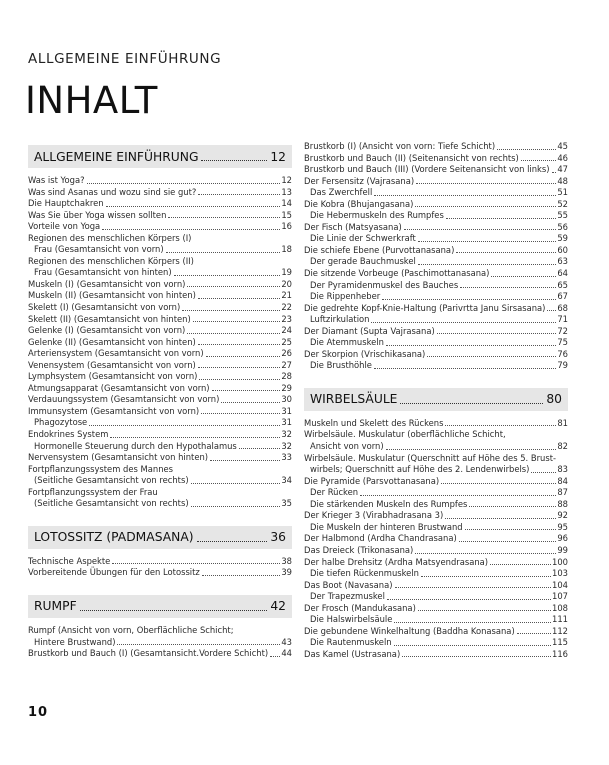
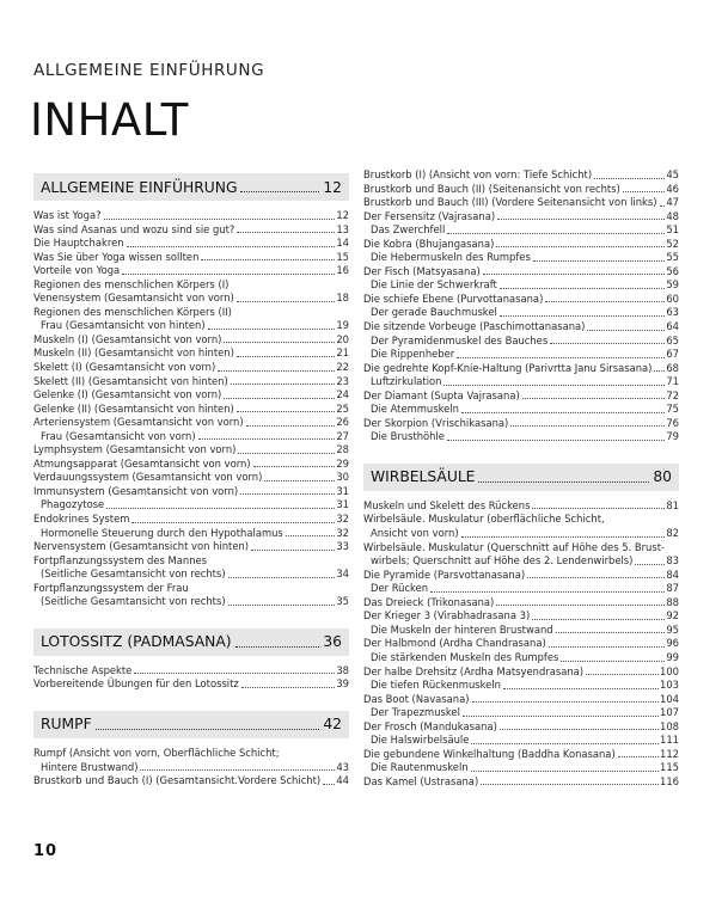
  ALLGEMEINE EINFÜHRUNG
  INHALT
  ALLGEMEINE EINFÜHRUNG
  12
  Was ist Yoga?
  12
  Was sind Asanas und wozu sind sie gut?
  13
  Die Hauptchakren
  14
  Was Sie über Yoga wissen sollten
  15
  Vorteile von Yoga
  16
  Regionen des menschlichen Körpers (I)
- Frau (Gesamtansicht von vorn)
+ Venensystem (Gesamtansicht von vorn)
  18
  Regionen des menschlichen Körpers (II)
  Frau (Gesamtansicht von hinten)
  19
  Muskeln (I) (Gesamtansicht von vorn)
  20
  Muskeln (II) (Gesamtansicht von hinten)
  21
  Skelett (I) (Gesamtansicht von vorn)
  22
  Skelett (II) (Gesamtansicht von hinten)
  23
  Gelenke (I) (Gesamtansicht von vorn)
  24
  Gelenke (II) (Gesamtansicht von hinten)
  25
  Arteriensystem (Gesamtansicht von vorn)
  26
- Venensystem (Gesamtansicht von vorn)
+ Frau (Gesamtansicht von vorn)
  27
  Lymphsystem (Gesamtansicht von vorn)
  28
  Atmungsapparat (Gesamtansicht von vorn)
  29
  Verdauungssystem (Gesamtansicht von vorn)
  30
  Immunsystem (Gesamtansicht von vorn)
  31
  Phagozytose
  31
  Endokrines System
  32
  Hormonelle Steuerung durch den Hypothalamus
  32
  Nervensystem (Gesamtansicht von hinten)
  33
  Fortpflanzungssystem des Mannes
  (Seitliche Gesamtansicht von rechts)
  34
  Fortpflanzungssystem der Frau
  (Seitliche Gesamtansicht von rechts)
  35
  LOTOSSITZ (PADMASANA)
  36
  Technische Aspekte
  38
  Vorbereitende Übungen für den Lotossitz
  39
  RUMPF
  42
  Rumpf (Ansicht von vorn, Oberflächliche Schicht;
  Hintere Brustwand)
  43
  Brustkorb und Bauch (I) (Gesamtansicht.Vordere Schicht)
  44
  Brustkorb (I) (Ansicht von vorn: Tiefe Schicht)
  45
  Brustkorb und Bauch (II) (Seitenansicht von rechts)
  46
  Brustkorb und Bauch (III) (Vordere Seitenansicht von links)
  47
  Der Fersensitz (Vajrasana)
  48
  Das Zwerchfell
  51
  Die Kobra (Bhujangasana)
  52
  Die Hebermuskeln des Rumpfes
  55
  Der Fisch (Matsyasana)
  56
  Die Linie der Schwerkraft
  59
  Die schiefe Ebene (Purvottanasana)
  60
  Der gerade Bauchmuskel
  63
  Die sitzende Vorbeuge (Paschimottanasana)
  64
  Der Pyramidenmuskel des Bauches
  65
  Die Rippenheber
  67
  Die gedrehte Kopf-Knie-Haltung (Parivrtta Janu Sirsasana)
  68
  Luftzirkulation
  71
  Der Diamant (Supta Vajrasana)
  72
  Die Atemmuskeln
  75
  Der Skorpion (Vrischikasana)
  76
  Die Brusthöhle
  79
  WIRBELSÄULE
  80
  Muskeln und Skelett des Rückens
  81
  Wirbelsäule. Muskulatur (oberflächliche Schicht,
  Ansicht von vorn)
  82
  Wirbelsäule. Muskulatur (Querschnitt auf Höhe des 5. Brust-
  wirbels; Querschnitt auf Höhe des 2. Lendenwirbels)
  83
  Die Pyramide (Parsvottanasana)
  84
  Der Rücken
  87
- Die stärkenden Muskeln des Rumpfes
+ Das Dreieck (Trikonasana)
  88
  Der Krieger 3 (Virabhadrasana 3)
  92
  Die Muskeln der hinteren Brustwand
  95
  Der Halbmond (Ardha Chandrasana)
  96
- Das Dreieck (Trikonasana)
+ Die stärkenden Muskeln des Rumpfes
  99
  Der halbe Drehsitz (Ardha Matsyendrasana)
  100
  Die tiefen Rückenmuskeln
  103
  Das Boot (Navasana)
  104
  Der Trapezmuskel
  107
  Der Frosch (Mandukasana)
  108
  Die Halswirbelsäule
  111
  Die gebundene Winkelhaltung (Baddha Konasana)
  112
  Die Rautenmuskeln
  115
  Das Kamel (Ustrasana)
  116
  10
